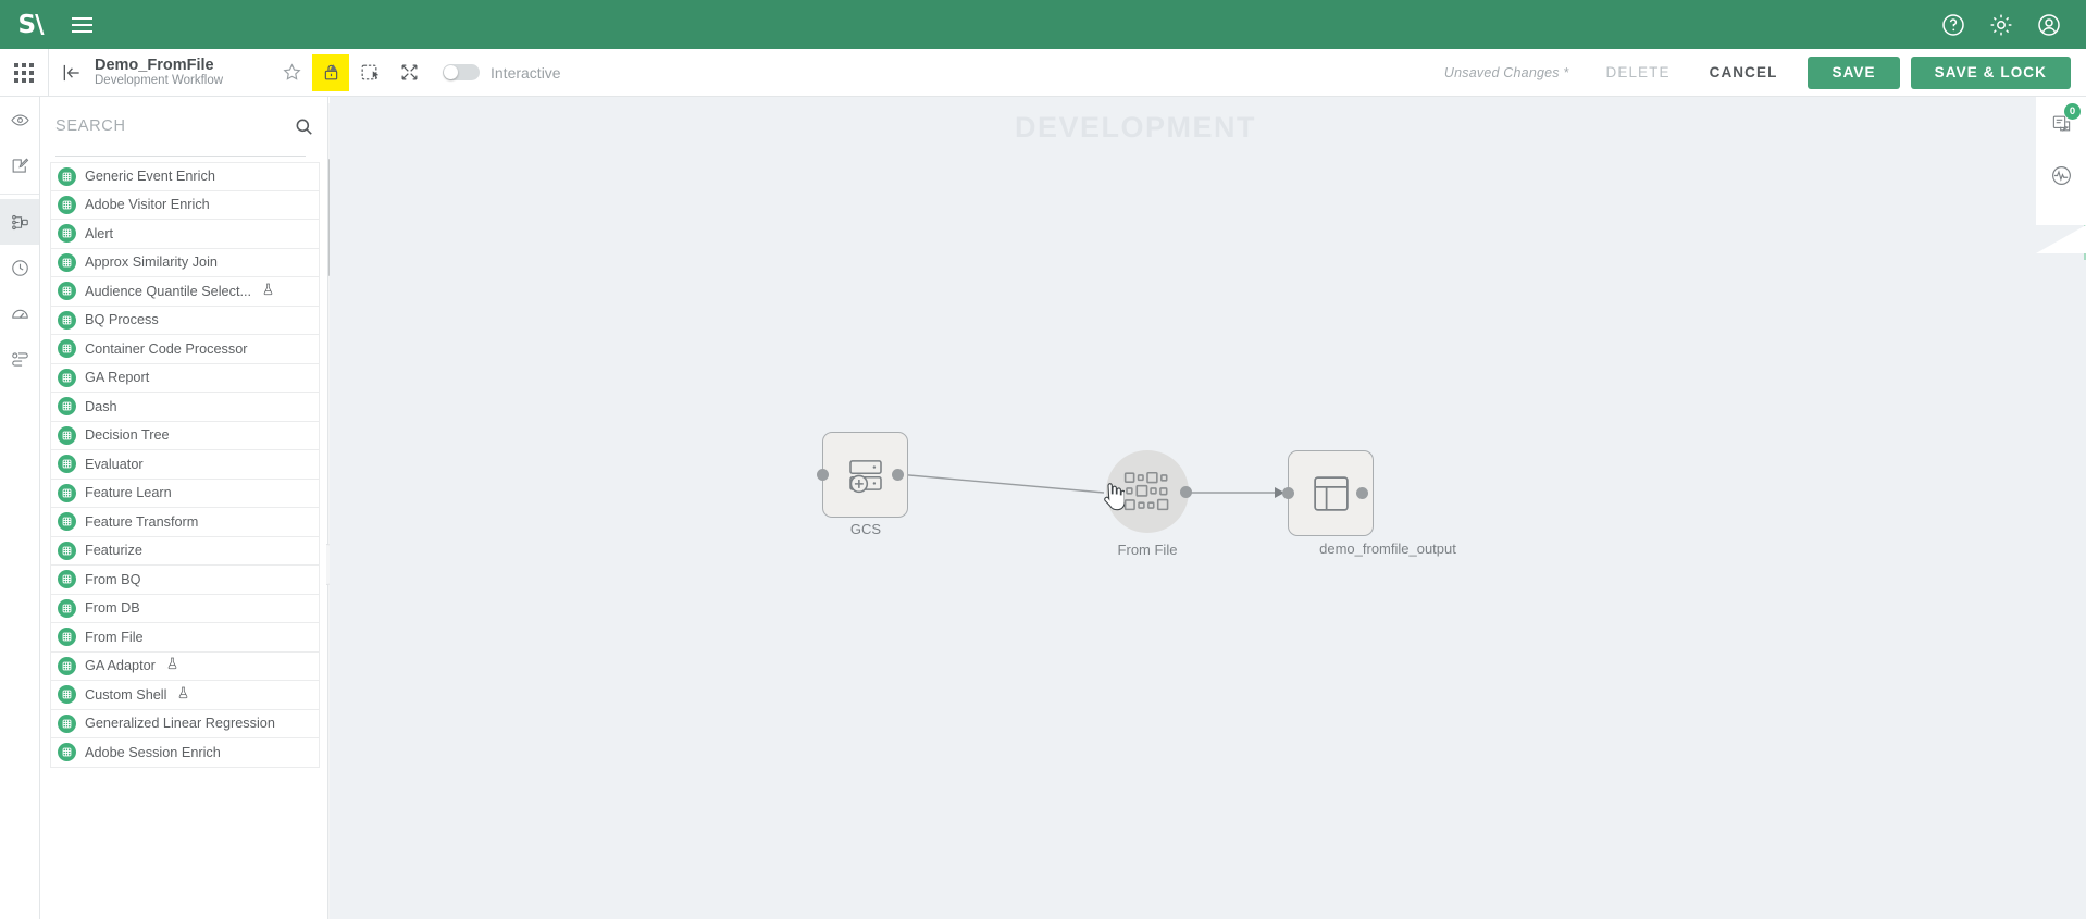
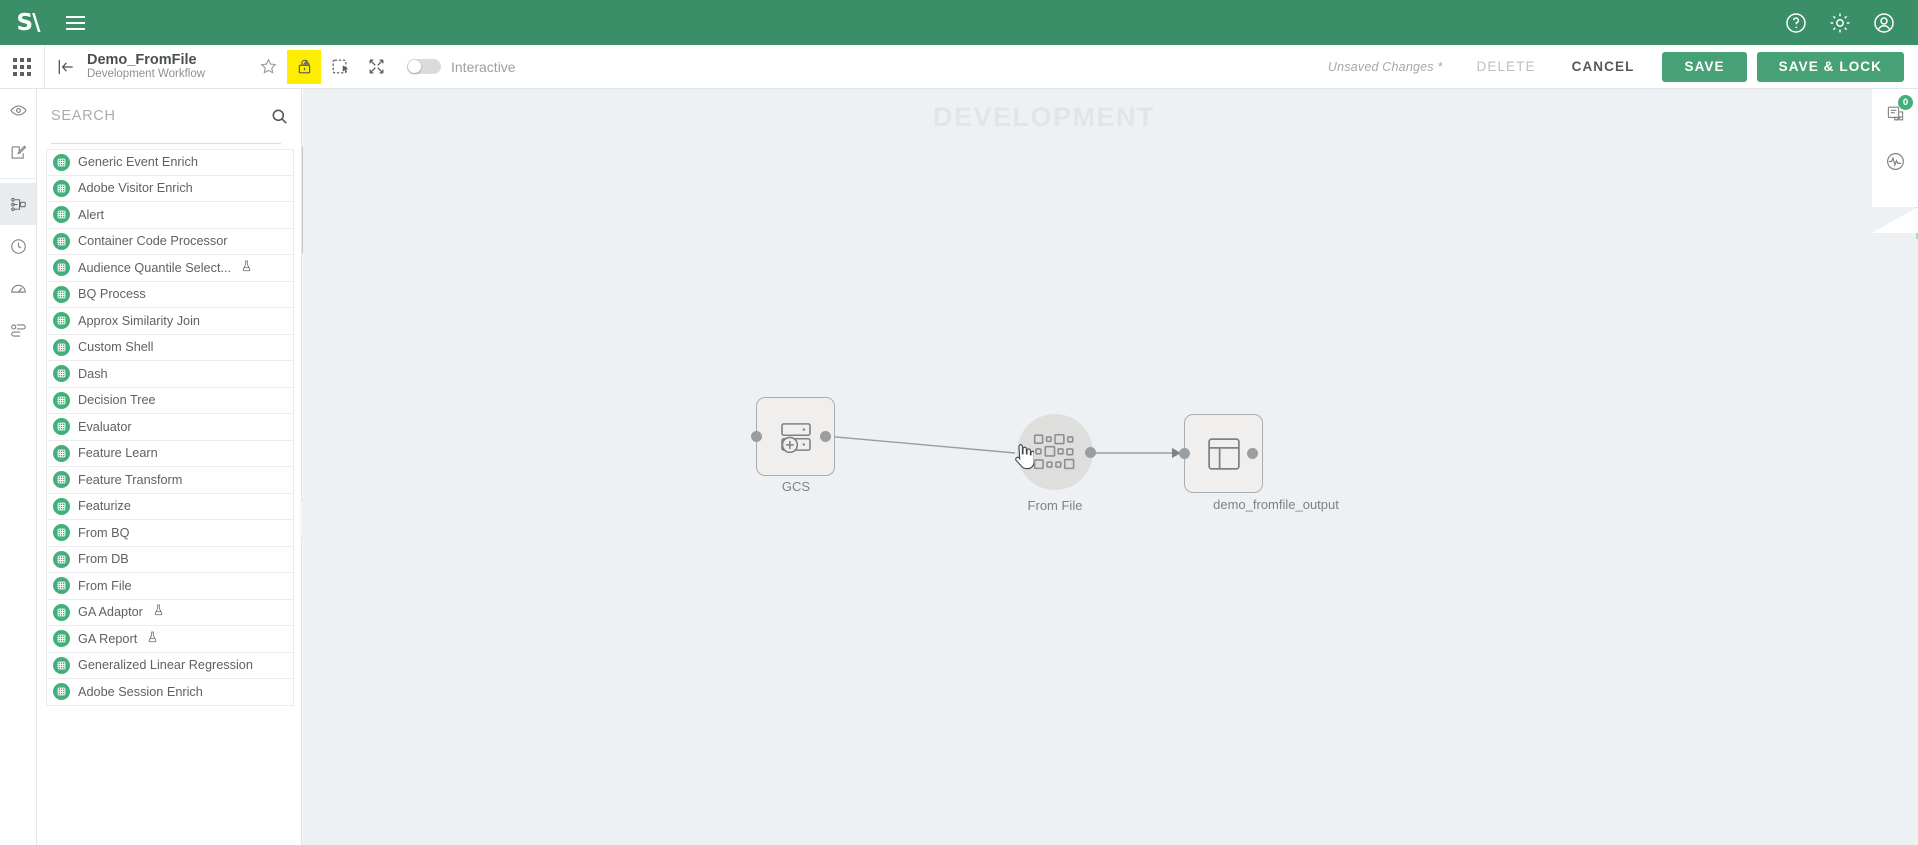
  S\
  Demo_FromFile
  Development Workflow
  Interactive
  Unsaved Changes *
  DELETE
  CANCEL
  SAVE
  SAVE & LOCK
  SEARCH
  Generic Event Enrich
  Adobe Visitor Enrich
  Alert
- Approx Similarity Join
+ Container Code Processor
  Audience Quantile Select...
  BQ Process
- Container Code Processor
+ Approx Similarity Join
- GA Report
+ Custom Shell
  Dash
  Decision Tree
  Evaluator
  Feature Learn
  Feature Transform
  Featurize
  From BQ
  From DB
  From File
  GA Adaptor
- Custom Shell
+ GA Report
  Generalized Linear Regression
  Adobe Session Enrich
  GCS
  From File
  demo_fromfile_output
  0
